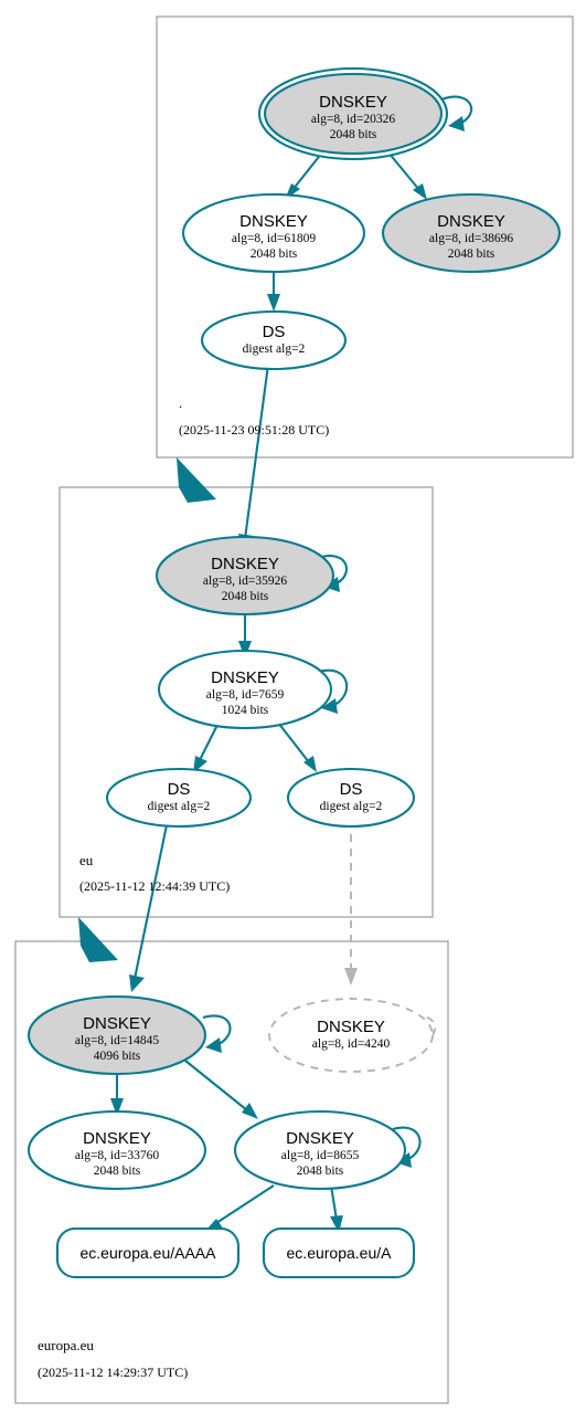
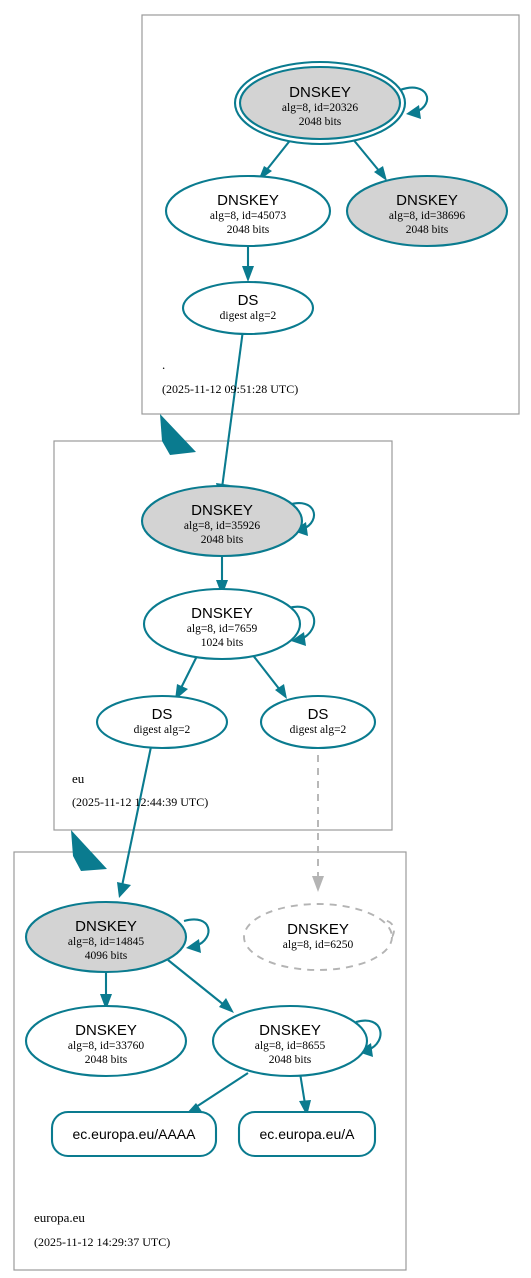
  DNSKEY
  alg=8, id=20326
  2048 bits
  DNSKEY
- alg=8, id=61809
+ alg=8, id=45073
  2048 bits
  DNSKEY
  alg=8, id=38696
  2048 bits
  DS
  digest alg=2
  .
- (2025-11-23 09:51:28 UTC)
+ (2025-11-12 09:51:28 UTC)
  DNSKEY
  alg=8, id=35926
  2048 bits
  DNSKEY
  alg=8, id=7659
  1024 bits
  DS
  digest alg=2
  DS
  digest alg=2
  eu
  (2025-11-12 12:44:39 UTC)
  DNSKEY
  alg=8, id=14845
  4096 bits
  DNSKEY
- alg=8, id=4240
+ alg=8, id=6250
  DNSKEY
  alg=8, id=33760
  2048 bits
  DNSKEY
  alg=8, id=8655
  2048 bits
  ec.europa.eu/AAAA
  ec.europa.eu/A
  europa.eu
  (2025-11-12 14:29:37 UTC)
